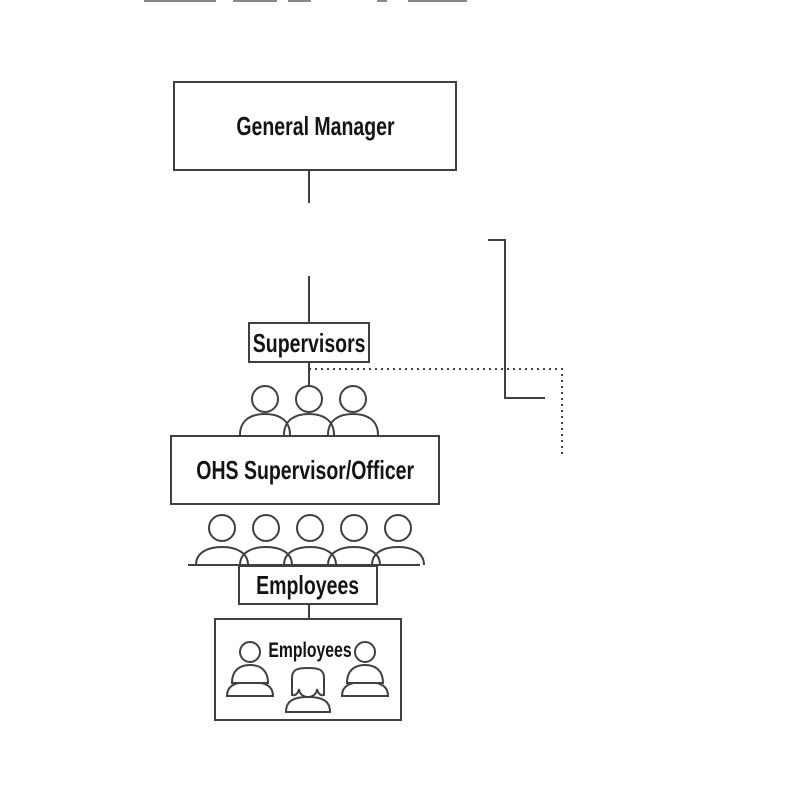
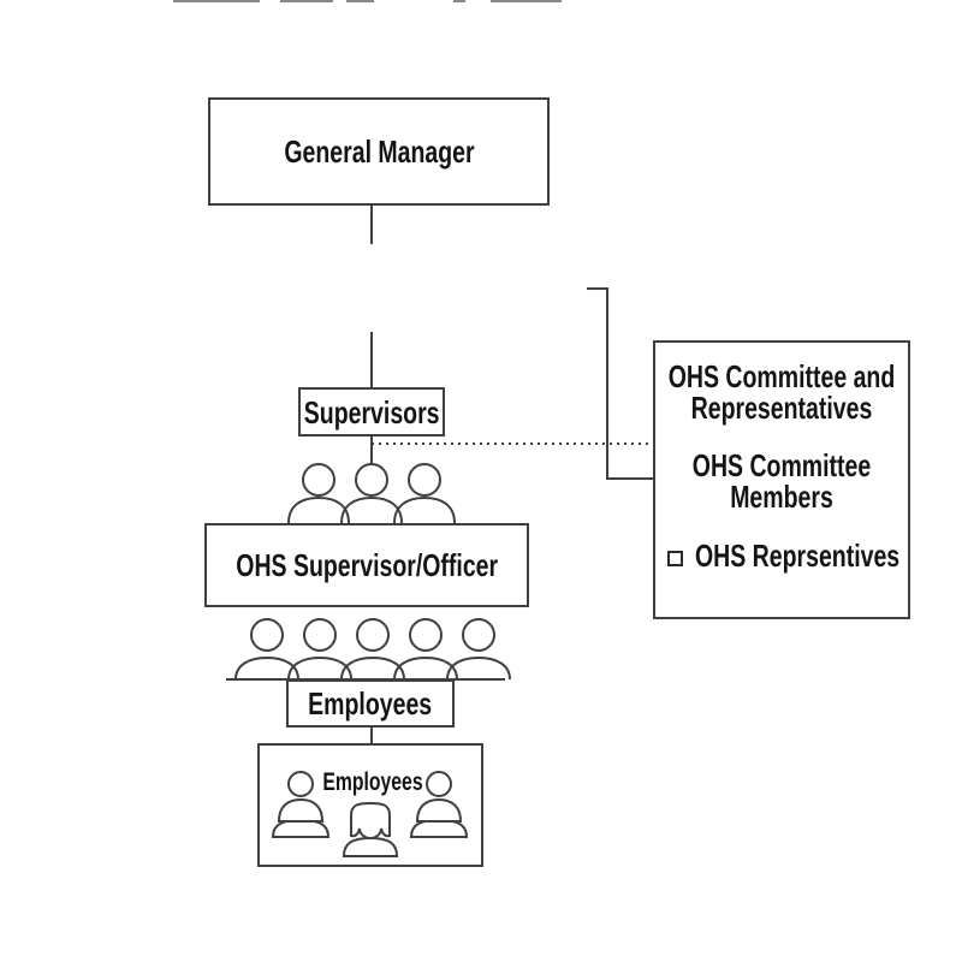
  General Manager
  Supervisors
  OHS Supervisor/Officer
  Employees
  Employees
+ OHS Committee and Representatives
+ OHS Committee Members
+ OHS Reprsentives
